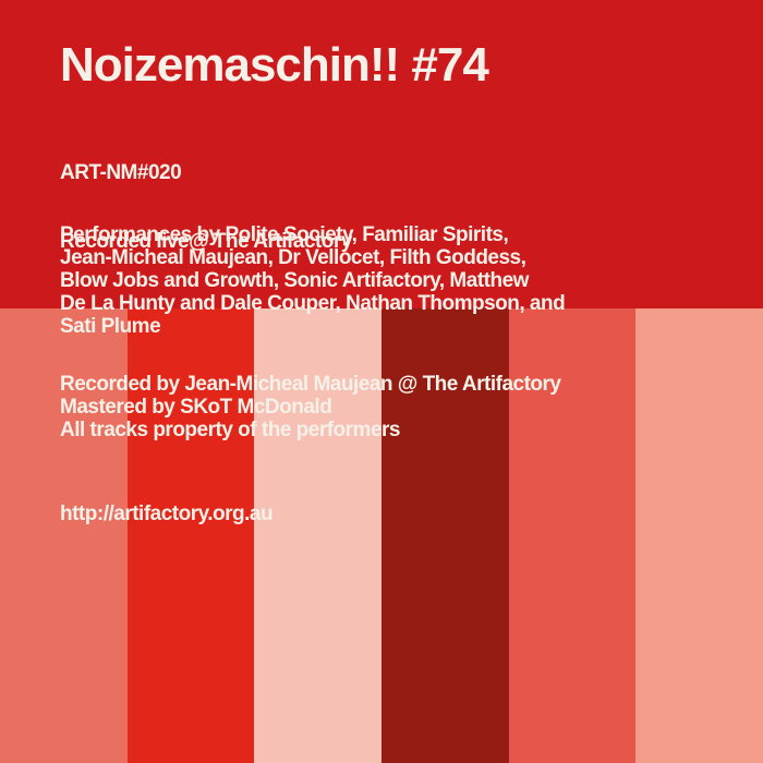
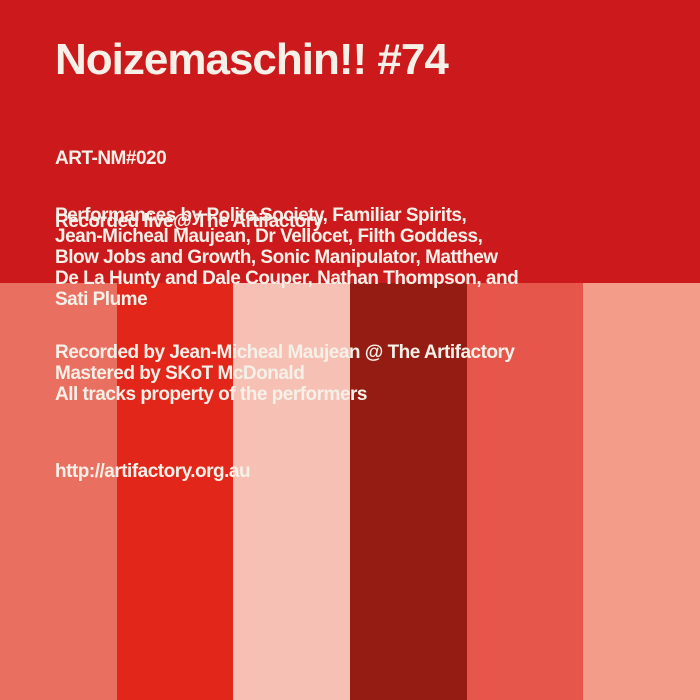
  Noizemaschin!! #74
  ART-NM#020
  Recorded live@ The Artifactory
  Performances by Polite.Society, Familiar Spirits,
  Jean-Micheal Maujean, Dr Vellocet, Filth Goddess,
- Blow Jobs and Growth, Sonic Artifactory, Matthew
+ Blow Jobs and Growth, Sonic Manipulator, Matthew
  De La Hunty and Dale Couper, Nathan Thompson, and
  Sati Plume
  Recorded by Jean-Micheal Maujean @ The Artifactory
  Mastered by SKoT McDonald
  All tracks property of the performers
  http://artifactory.org.au
